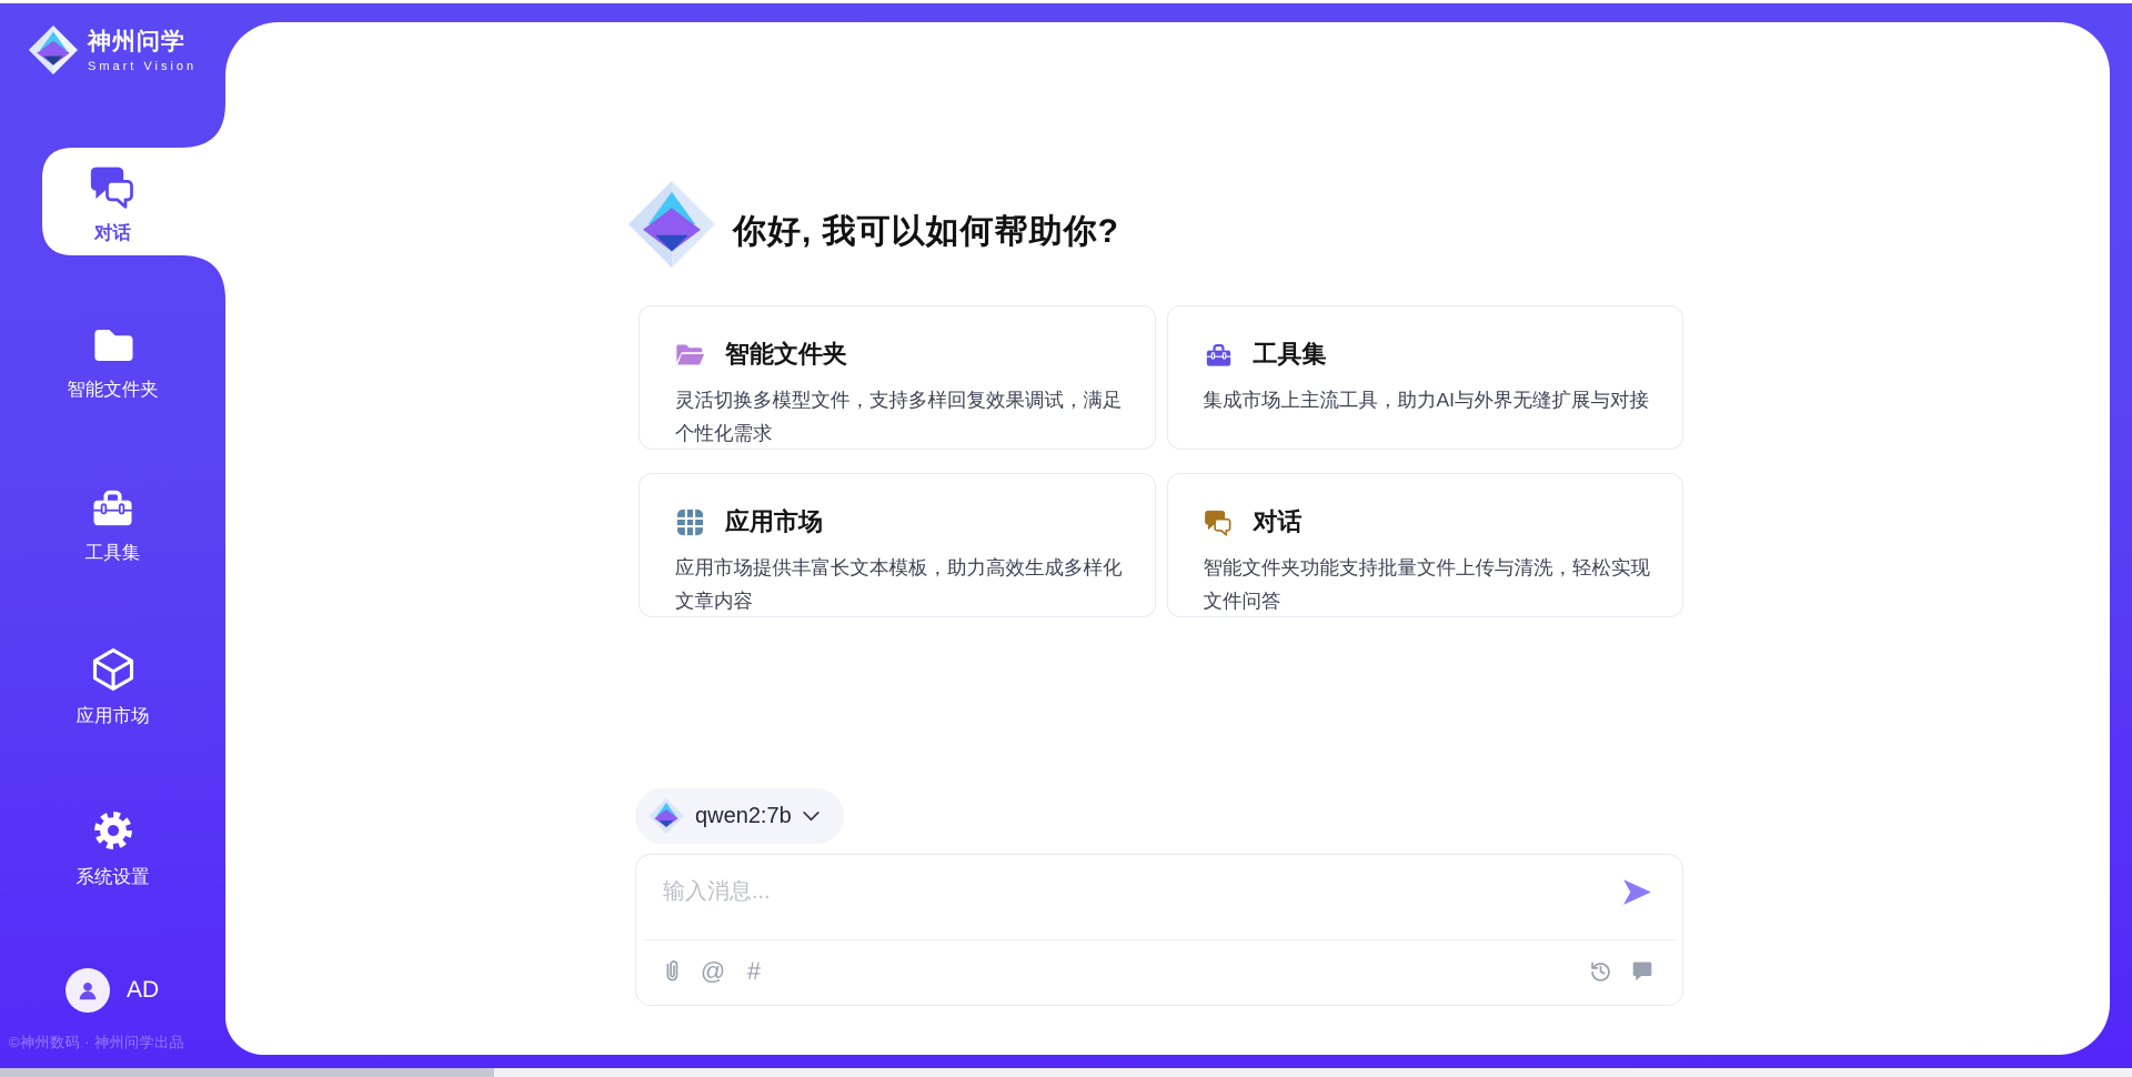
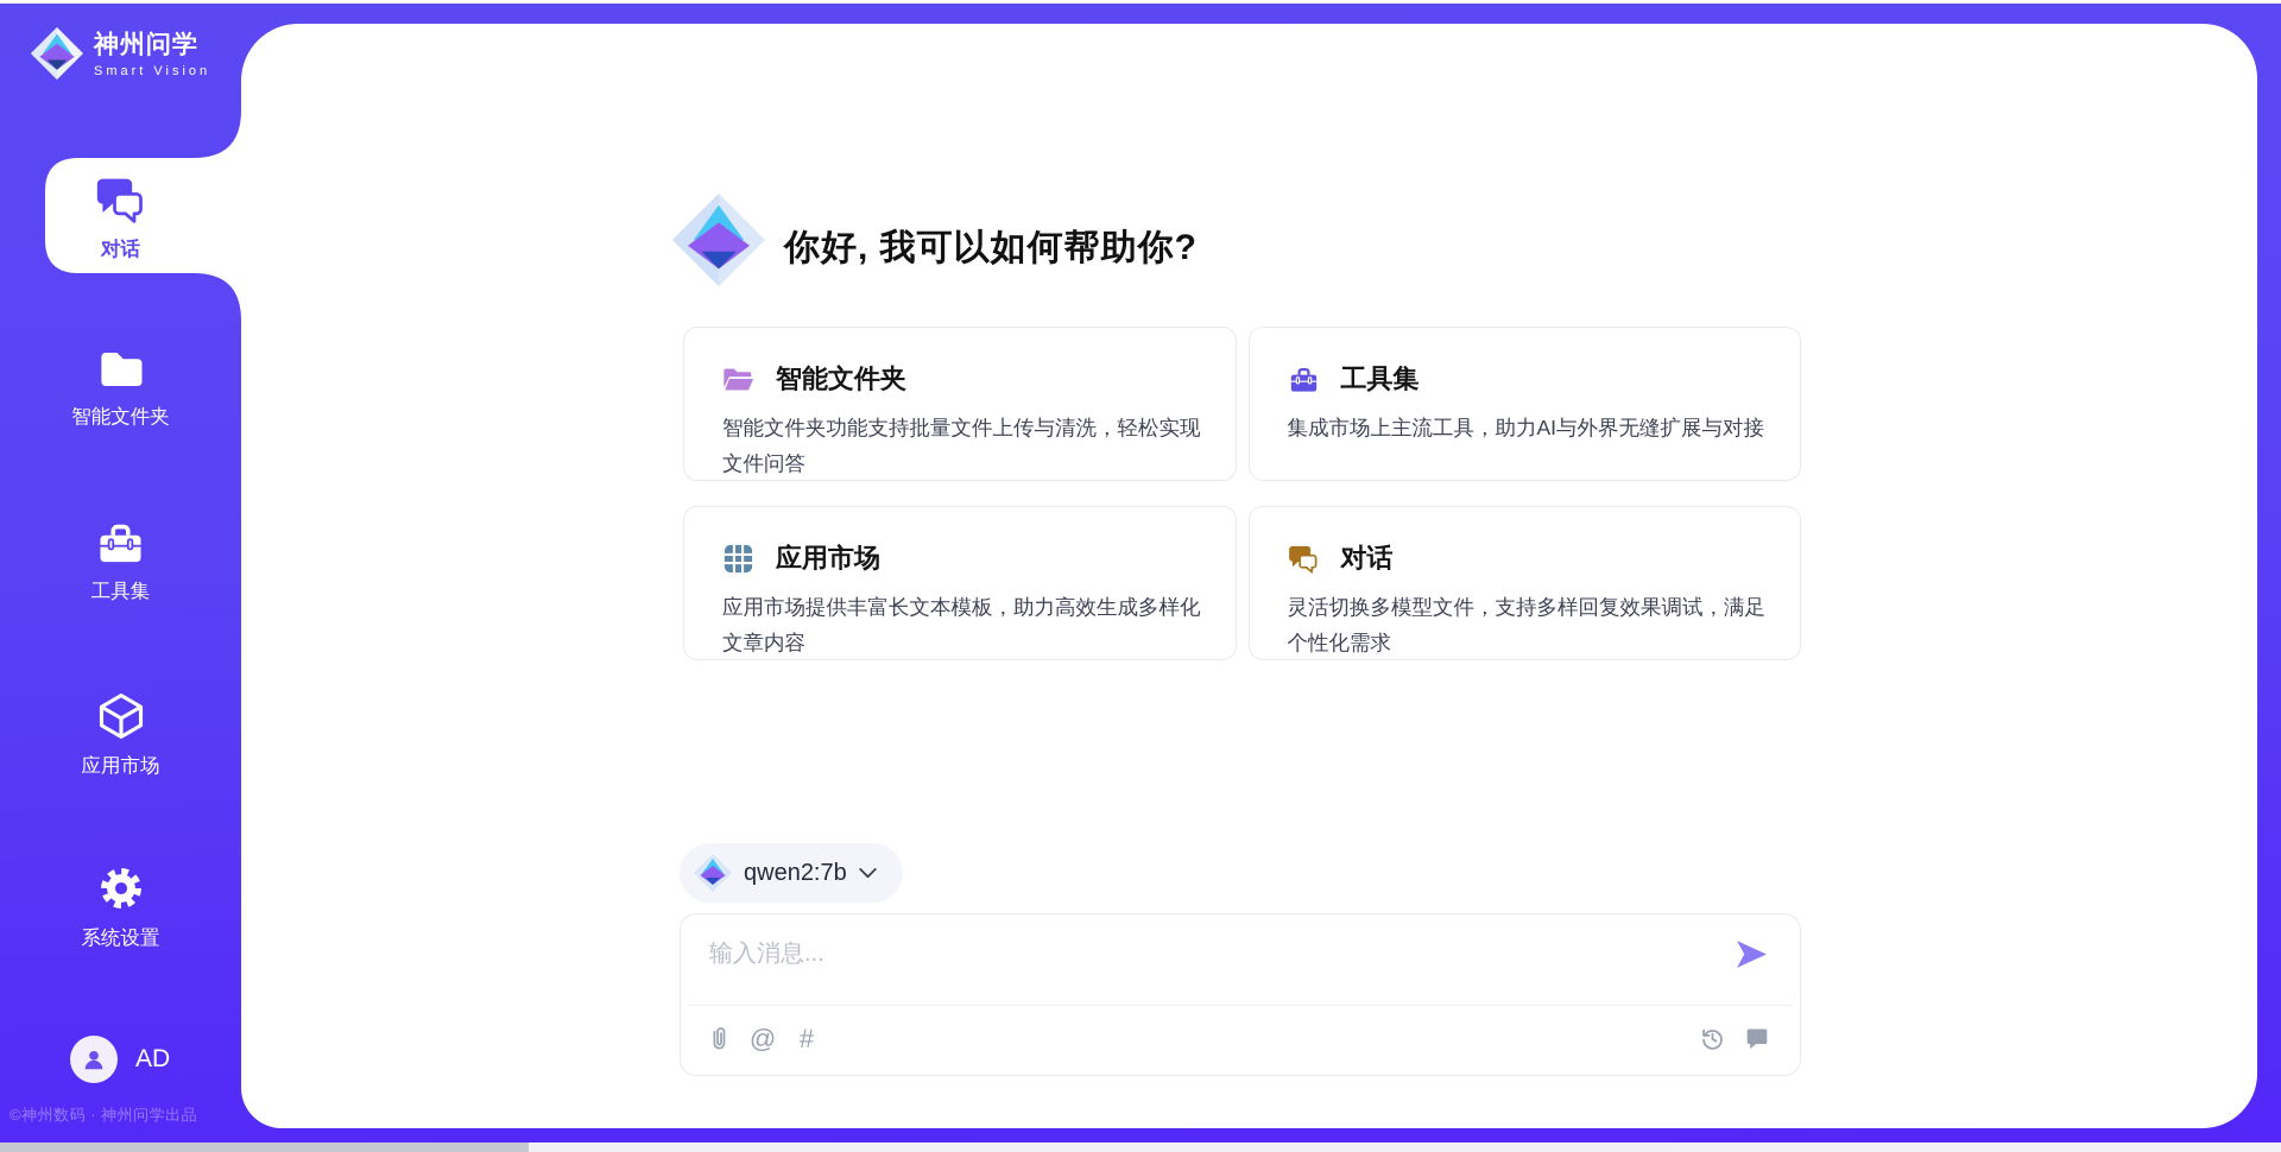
  神州问学
  Smart Vision
  对话
  智能文件夹
  工具集
  应用市场
  系统设置
  AD
  ©神州数码 · 神州问学出品
  你好, 我可以如何帮助你?
  智能文件夹
- 灵活切换多模型文件，支持多样回复效果调试，满足个性化需求
+ 智能文件夹功能支持批量文件上传与清洗，轻松实现文件问答
  工具集
  集成市场上主流工具，助力AI与外界无缝扩展与对接
  应用市场
  应用市场提供丰富长文本模板，助力高效生成多样化文章内容
  对话
- 智能文件夹功能支持批量文件上传与清洗，轻松实现文件问答
+ 灵活切换多模型文件，支持多样回复效果调试，满足个性化需求
  qwen2:7b
  输入消息...
  @
  #
